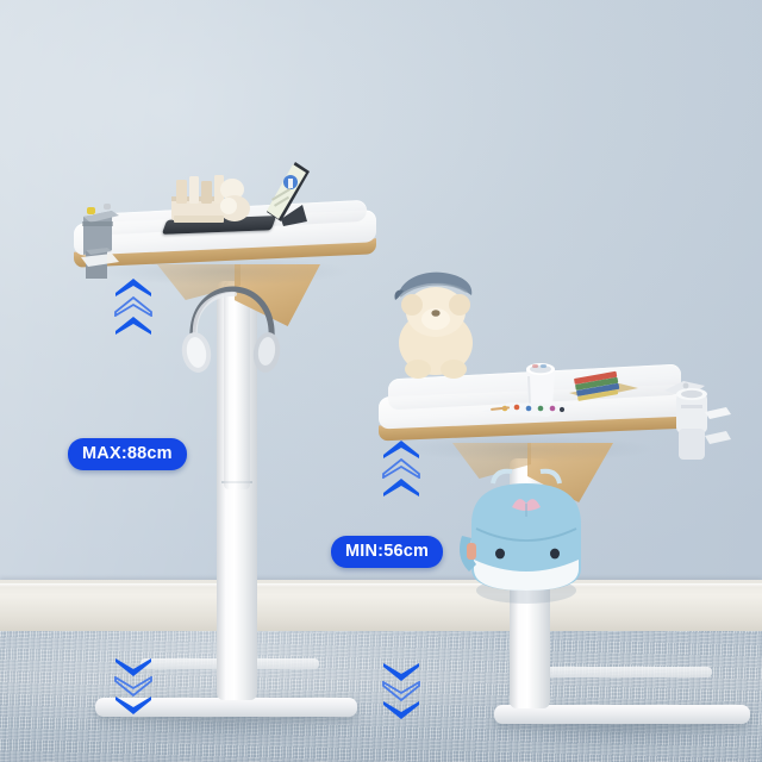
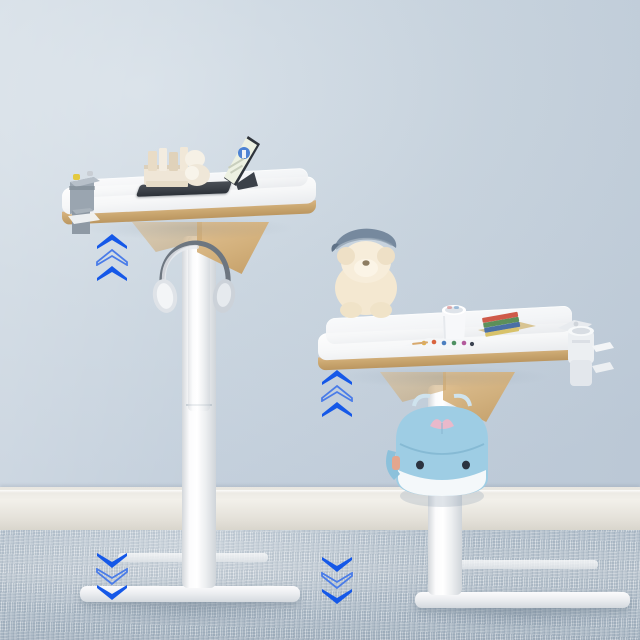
- MAX:88cm
- MIN:56cm
